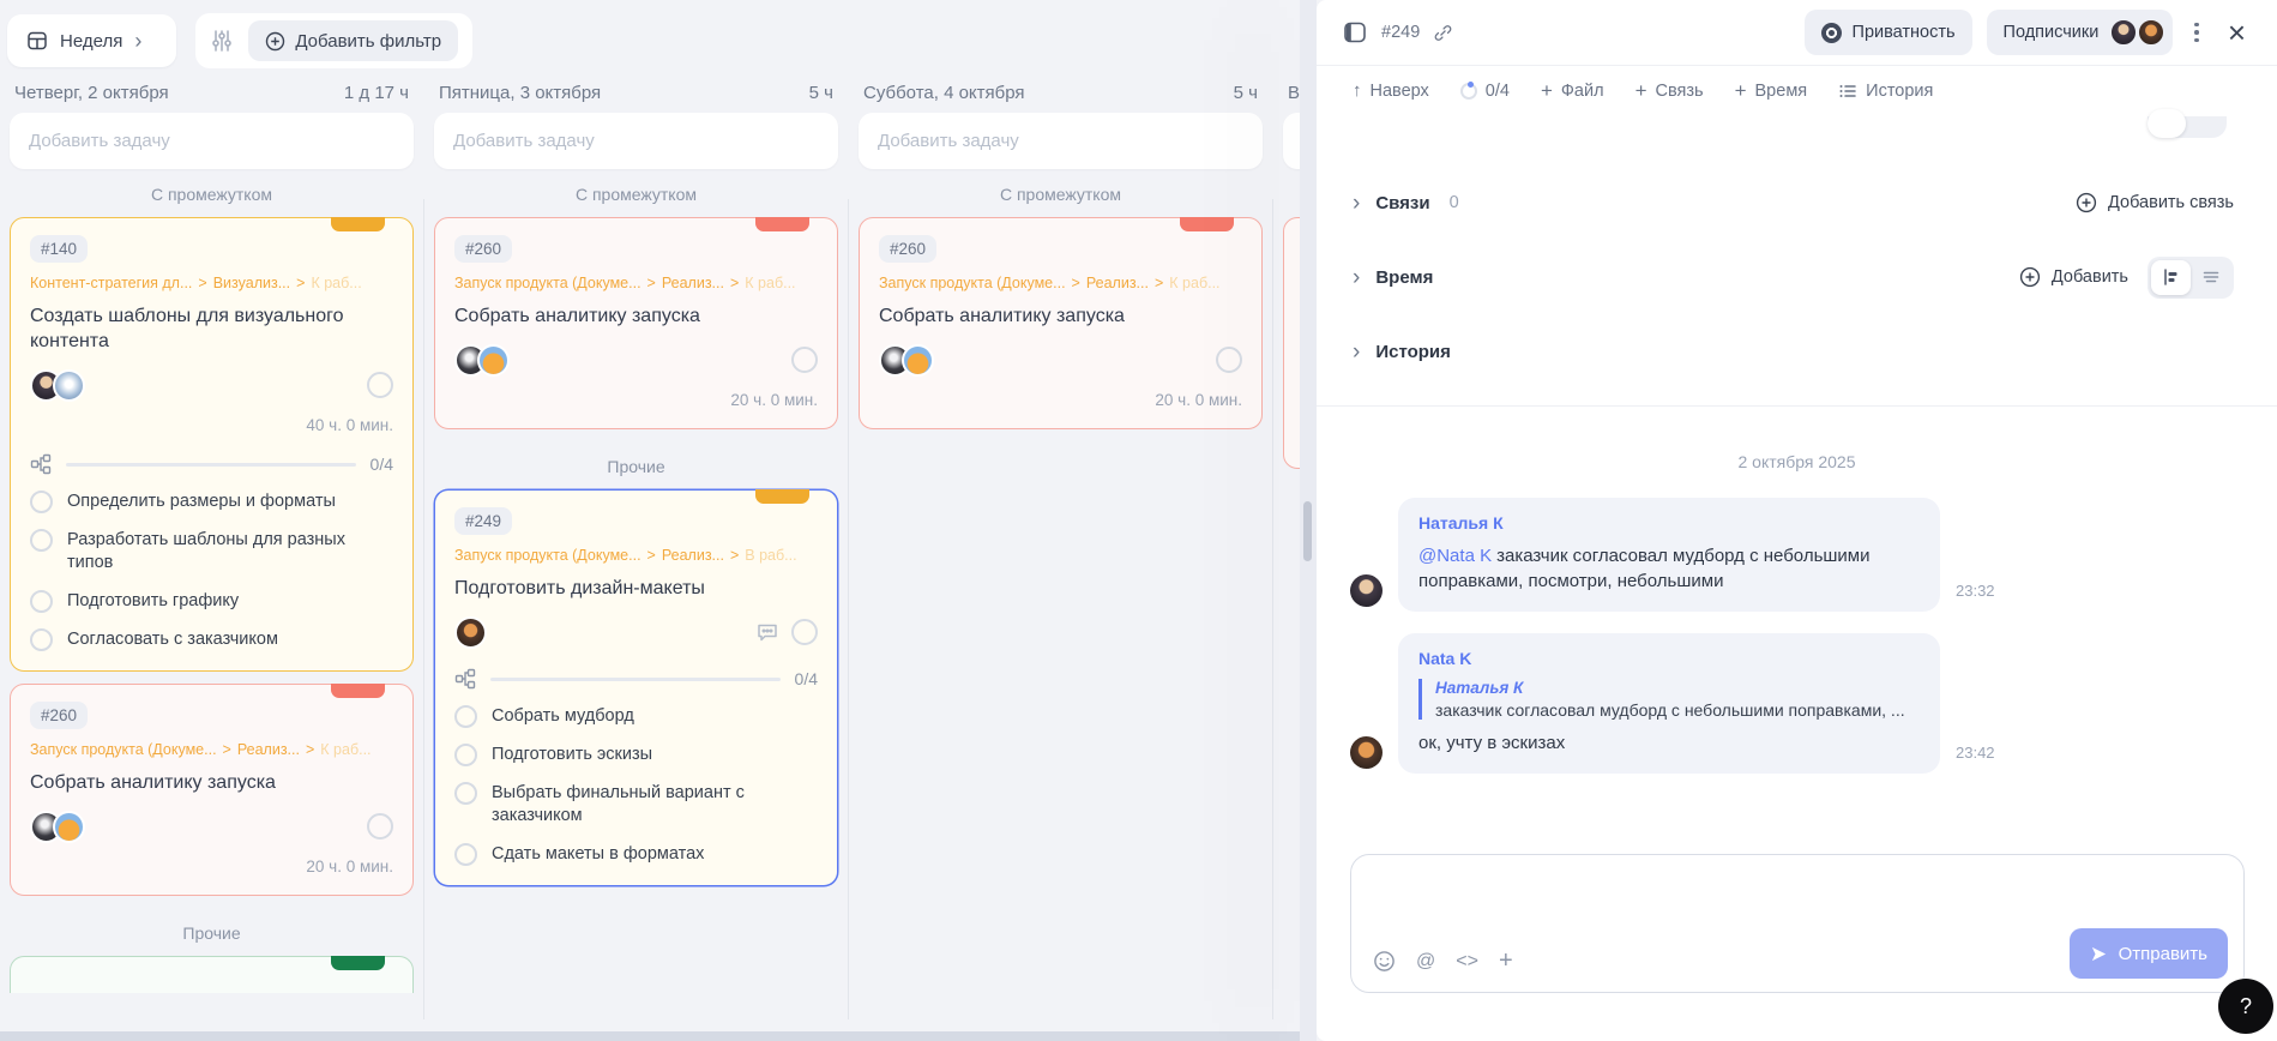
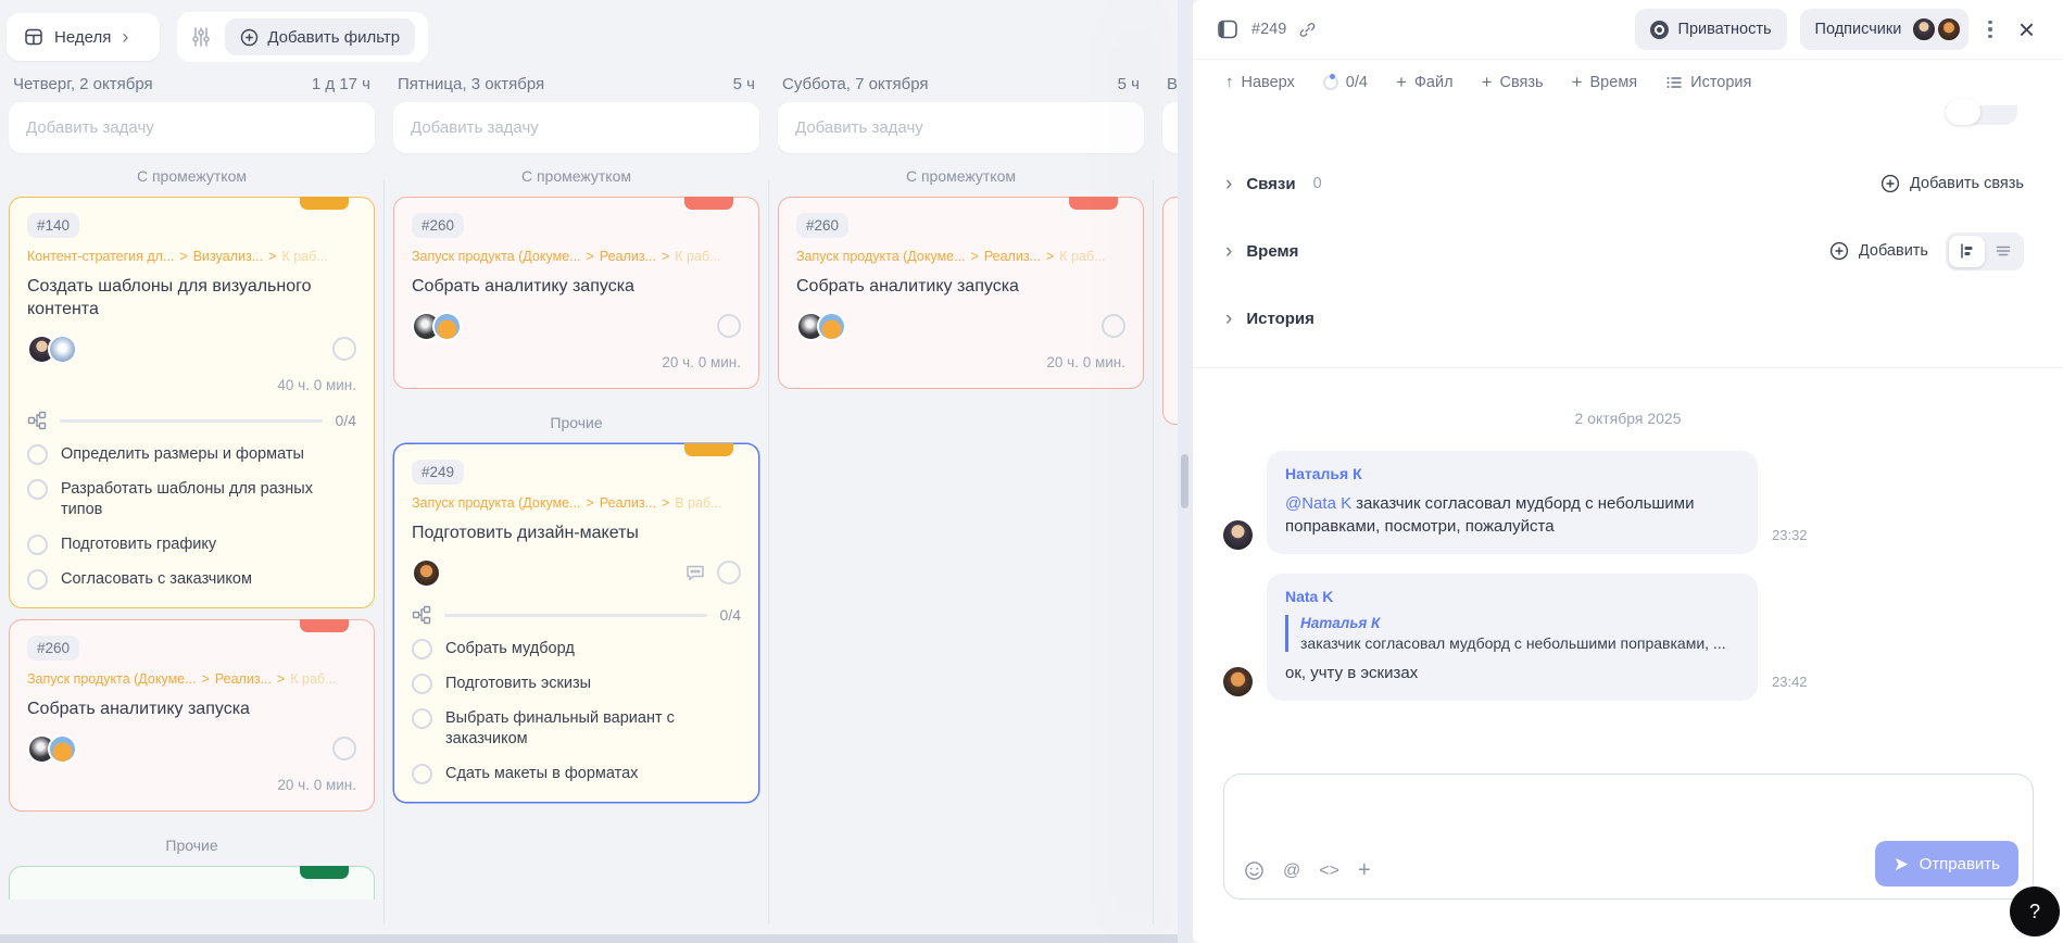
  Неделя
  ›
  Добавить фильтр
  Четверг, 2 октября
  1 д 17 ч
  Добавить задачу
  С промежутком
  #140
  Контент-стратегия дл... > Визуализ... > К раб...
  Создать шаблоны для визуального контента
  40 ч. 0 мин.
  0/4
  Определить размеры и форматы
  Разработать шаблоны для разных типов
  Подготовить графику
  Согласовать с заказчиком
  #260
  Запуск продукта (Докуме... > Реализ... > К раб...
  Собрать аналитику запуска
  20 ч. 0 мин.
  Прочие
  Пятница, 3 октября
  5 ч
  Добавить задачу
  С промежутком
  #260
  Запуск продукта (Докуме... > Реализ... > К раб...
  Собрать аналитику запуска
  20 ч. 0 мин.
  Прочие
  #249
  Запуск продукта (Докуме... > Реализ... > В раб...
  Подготовить дизайн-макеты
  0/4
  Собрать мудборд
  Подготовить эскизы
  Выбрать финальный вариант с заказчиком
  Сдать макеты в форматах
- Суббота, 4 октября
+ Суббота, 7 октября
  5 ч
  Добавить задачу
  С промежутком
  #260
  Запуск продукта (Докуме... > Реализ... > К раб...
  Собрать аналитику запуска
  20 ч. 0 мин.
  В
  #249
  Приватность
  Подписчики
  ×
  ↑
  Наверх
  0/4
  +
  Файл
  +
  Связь
  +
  Время
  История
  ›
  Связи
  0
  Добавить связь
  ›
  Время
  Добавить
  ›
  История
  2 октября 2025
  Наталья К
- @Nata K заказчик согласовал мудборд с небольшими поправками, посмотри, небольшими
+ @Nata K заказчик согласовал мудборд с небольшими поправками, посмотри, пожалуйста
  23:32
  Nata K
  Наталья К
  заказчик согласовал мудборд с небольшими поправками, ...
  ок, учту в эскизах
  23:42
  @
  <>
  +
  Отправить
  ?
